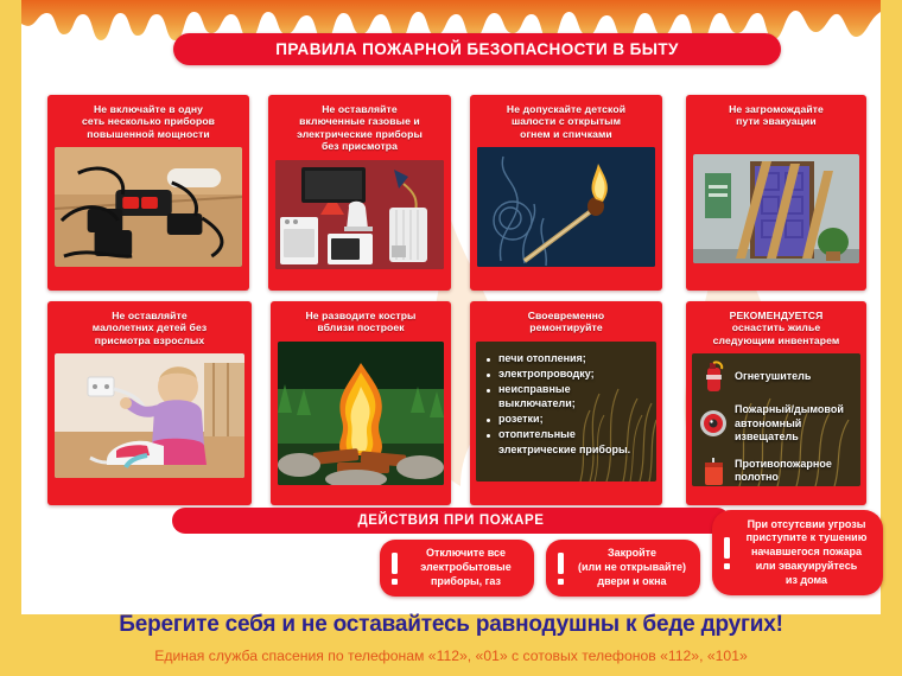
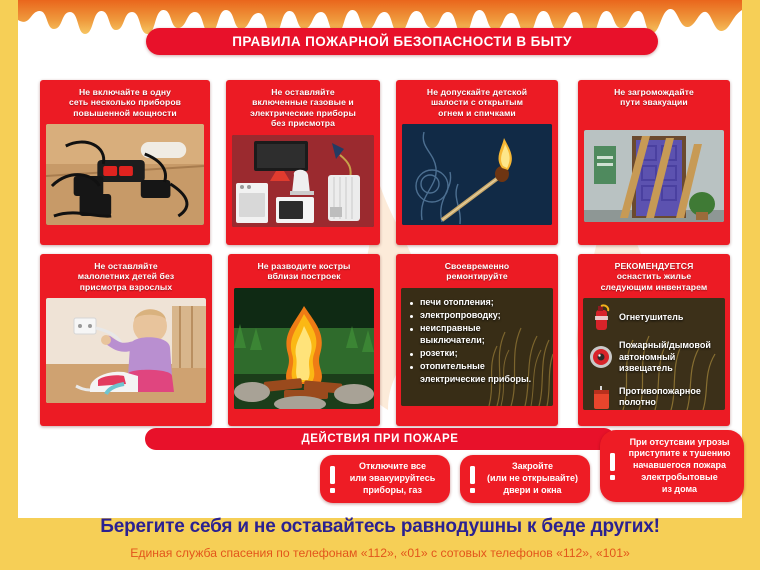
  ПРАВИЛА ПОЖАРНОЙ БЕЗОПАСНОСТИ В БЫТУ
  Не включайте в одну
  сеть несколько приборов
  повышенной мощности
  Не оставляйте
  включенные газовые и
  электрические приборы
  без присмотра
  Не допускайте детской
  шалости с открытым
  огнем и спичками
  Не загромождайте
  пути эвакуации
  Не оставляйте
  малолетних детей без
  присмотра взрослых
  Не разводите костры
  вблизи построек
  Своевременно
  ремонтируйте
  печи отопления;
  электропроводку;
  неисправные выключатели;
  розетки;
  отопительные электрические приборы.
  РЕКОМЕНДУЕТСЯ
  оснастить жилье
  следующим инвентарем
  Огнетушитель
  Пожарный/дымовой автономный извещатель
  Противопожарное полотно
  ДЕЙСТВИЯ ПРИ ПОЖАРЕ
  Отключите все
- электробытовые
+ или эвакуируйтесь
  приборы, газ
  Закройте
  (или не открывайте)
  двери и окна
  При отсутсвии угрозы
  приступите к тушению
  начавшегося пожара
- или эвакуируйтесь
+ электробытовые
  из дома
  Берегите себя и не оставайтесь равнодушны к беде других!
  Единая служба спасения по телефонам «112», «01» с сотовых телефонов «112», «101»
